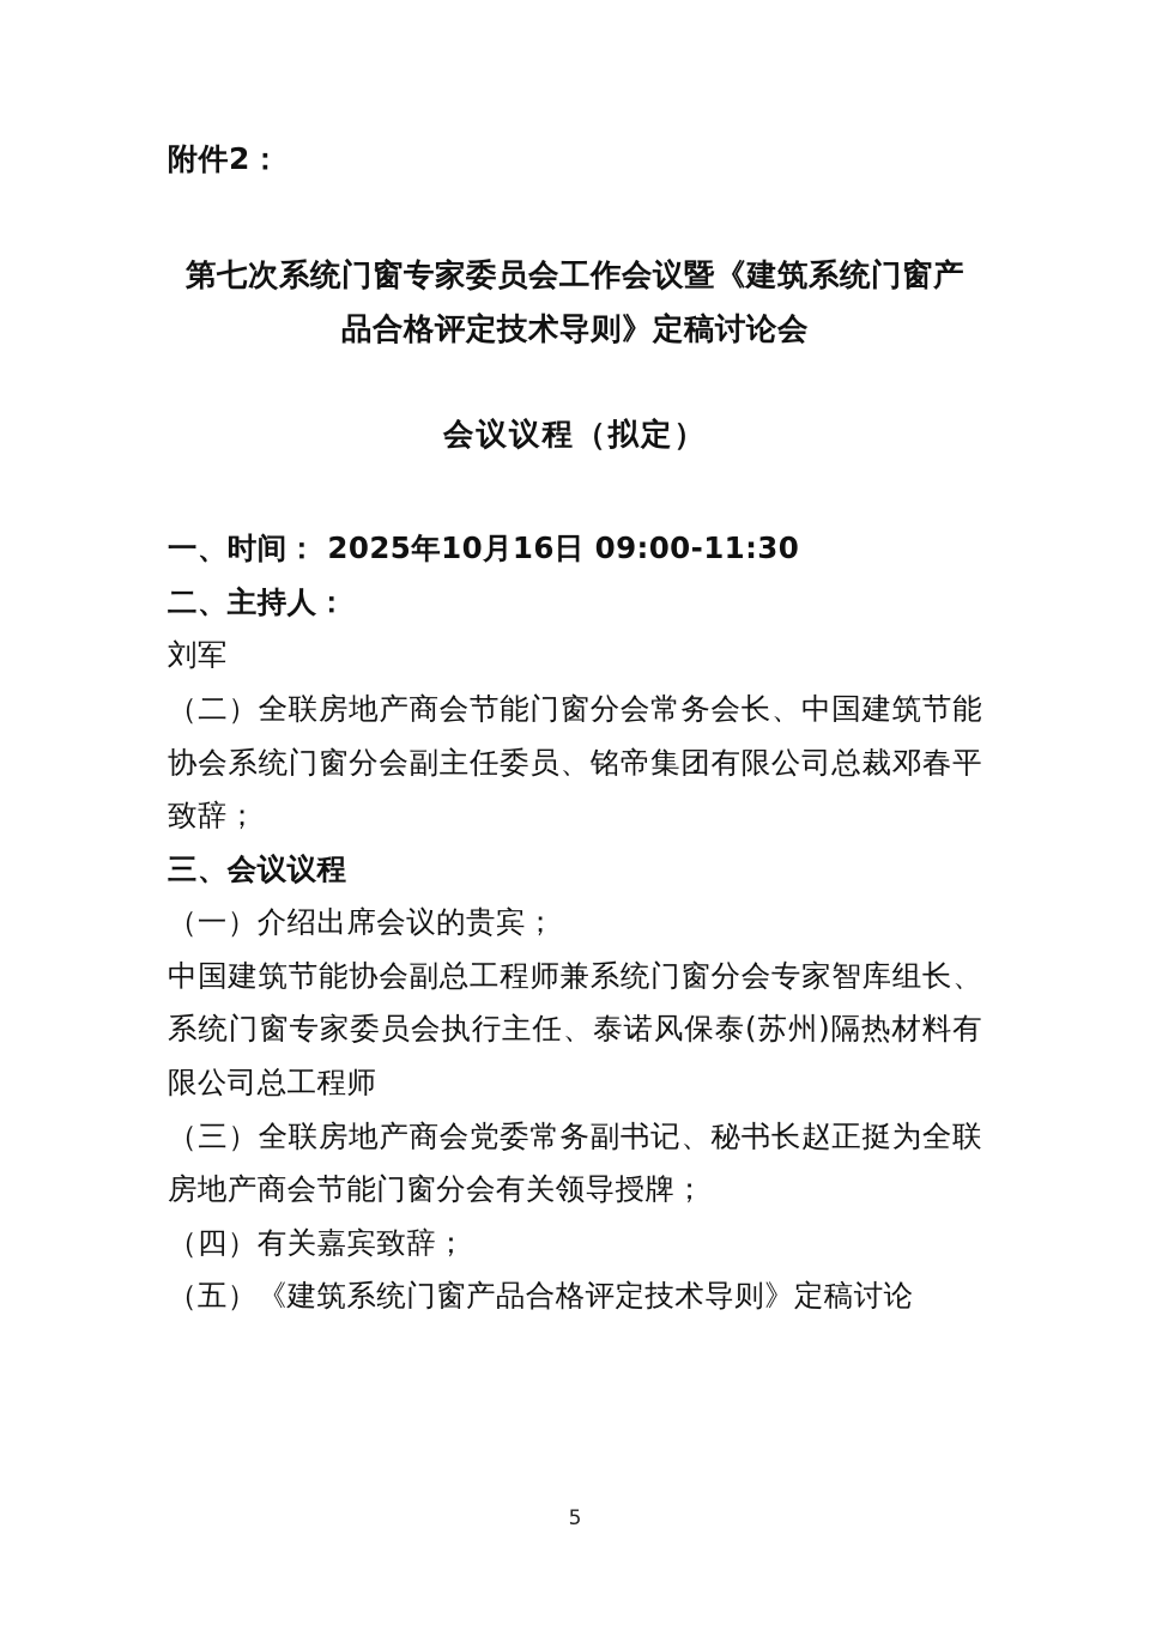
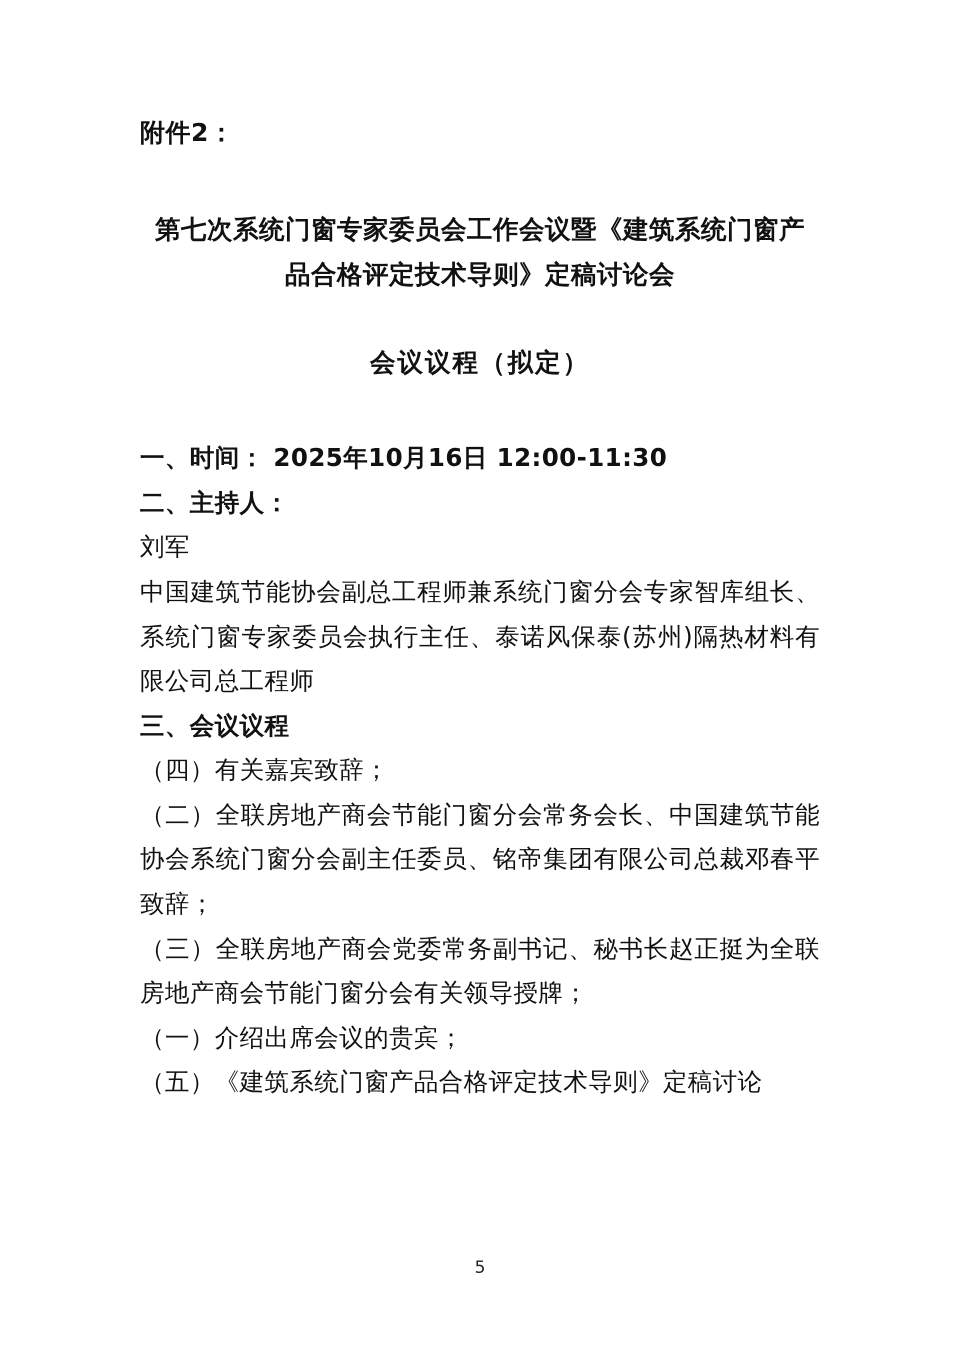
  附件2：
  第七次系统门窗专家委员会工作会议暨《建筑系统门窗产
  品合格评定技术导则》定稿讨论会
  会议议程（拟定）
- 一、时间： 2025年10月16日 09:00-11:30
+ 一、时间： 2025年10月16日 12:00-11:30
  二、主持人：
  刘军
- （二）全联房地产商会节能门窗分会常务会长、中国建筑节能协会系统门窗分会副主任委员、铭帝集团有限公司总裁邓春平致辞；
+ 中国建筑节能协会副总工程师兼系统门窗分会专家智库组长、系统门窗专家委员会执行主任、泰诺风保泰(苏州)隔热材料有限公司总工程师
  三、会议议程
- （一）介绍出席会议的贵宾；
+ （四）有关嘉宾致辞；
- 中国建筑节能协会副总工程师兼系统门窗分会专家智库组长、系统门窗专家委员会执行主任、泰诺风保泰(苏州)隔热材料有限公司总工程师
+ （二）全联房地产商会节能门窗分会常务会长、中国建筑节能协会系统门窗分会副主任委员、铭帝集团有限公司总裁邓春平致辞；
  （三）全联房地产商会党委常务副书记、秘书长赵正挺为全联房地产商会节能门窗分会有关领导授牌；
- （四）有关嘉宾致辞；
+ （一）介绍出席会议的贵宾；
  （五）《建筑系统门窗产品合格评定技术导则》定稿讨论
  5
